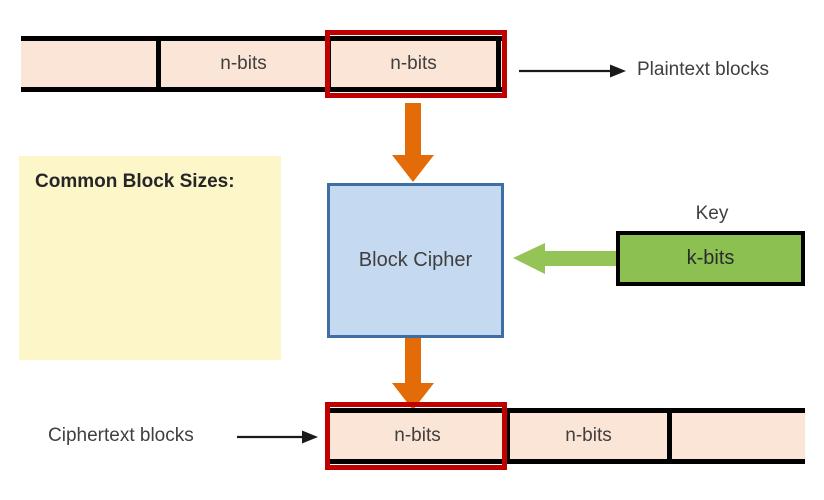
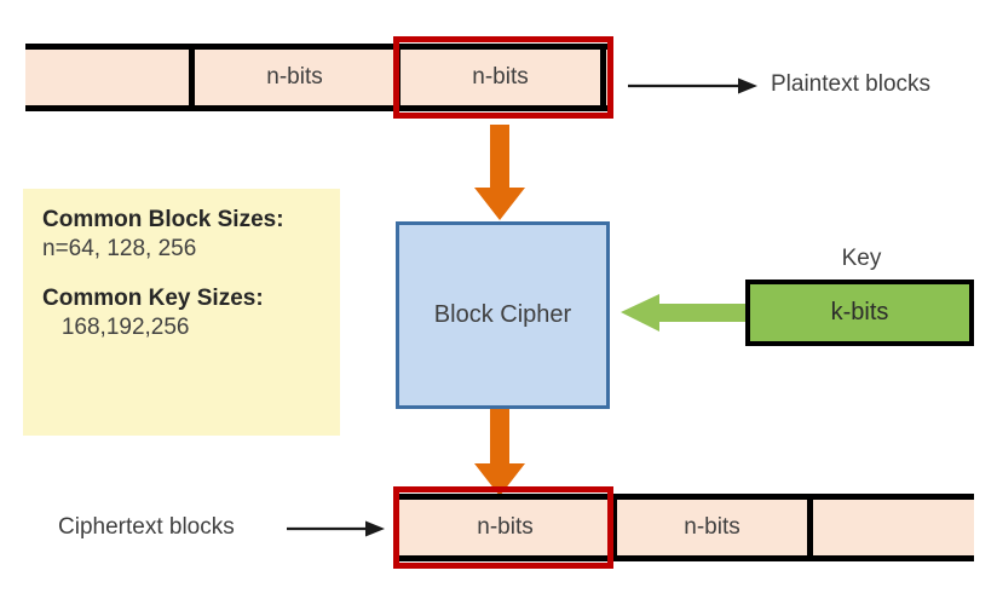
  n-bits
  n-bits
  Plaintext blocks
  Common Block Sizes:
+ n=64, 128, 256
+ Common Key Sizes:
+ 168,192,256
  Block Cipher
  Key
  k-bits
  n-bits
  n-bits
  Ciphertext blocks
